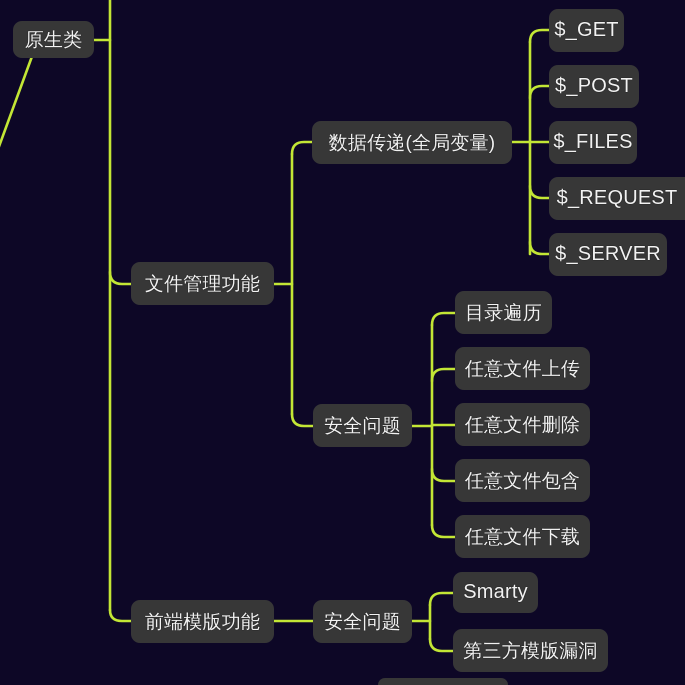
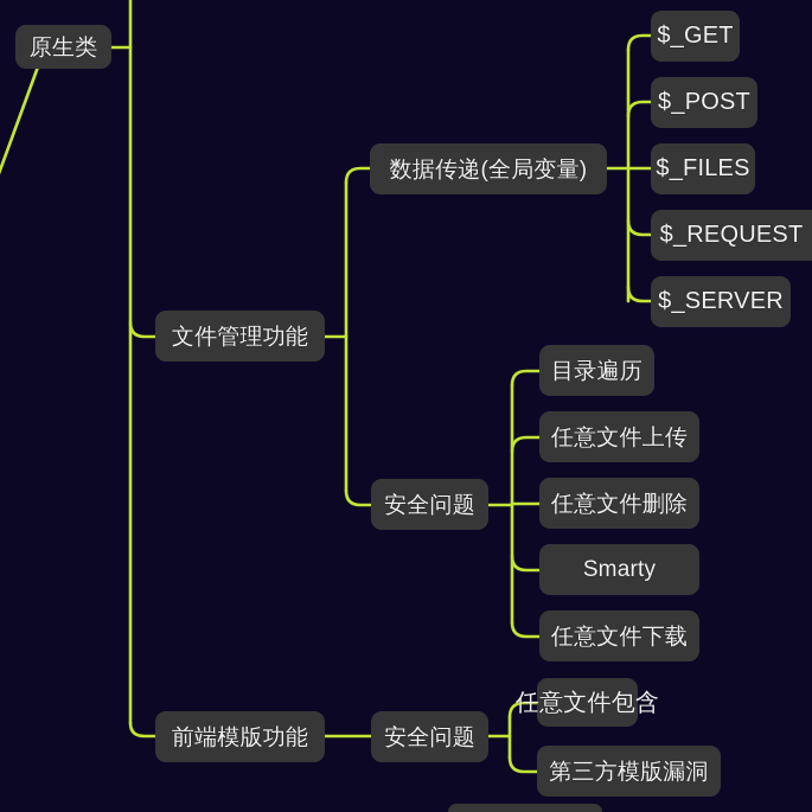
  原生类
  文件管理功能
  数据传递(全局变量)
  $_GET
  $_POST
  $_FILES
  $_REQUEST
  $_SERVER
  安全问题
  目录遍历
  任意文件上传
  任意文件删除
- 任意文件包含
+ Smarty
  任意文件下载
  前端模版功能
  安全问题
- Smarty
+ 任意文件包含
  第三方模版漏洞
